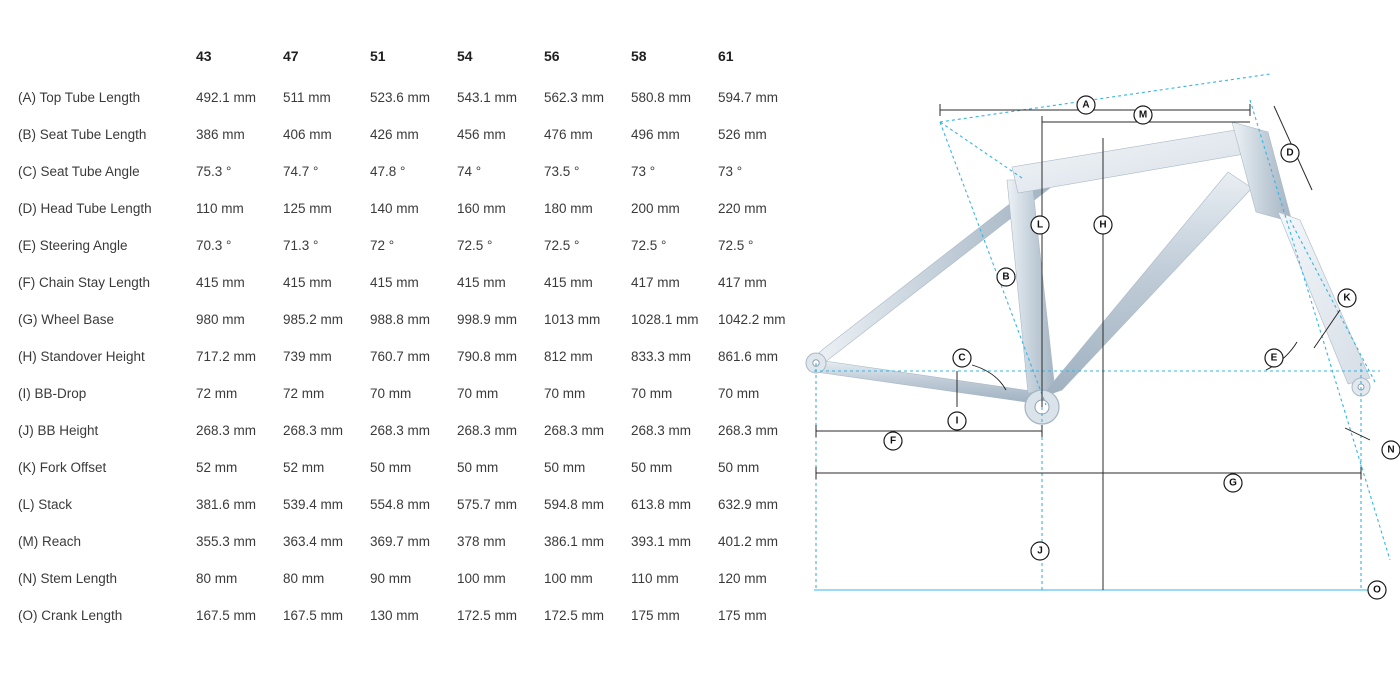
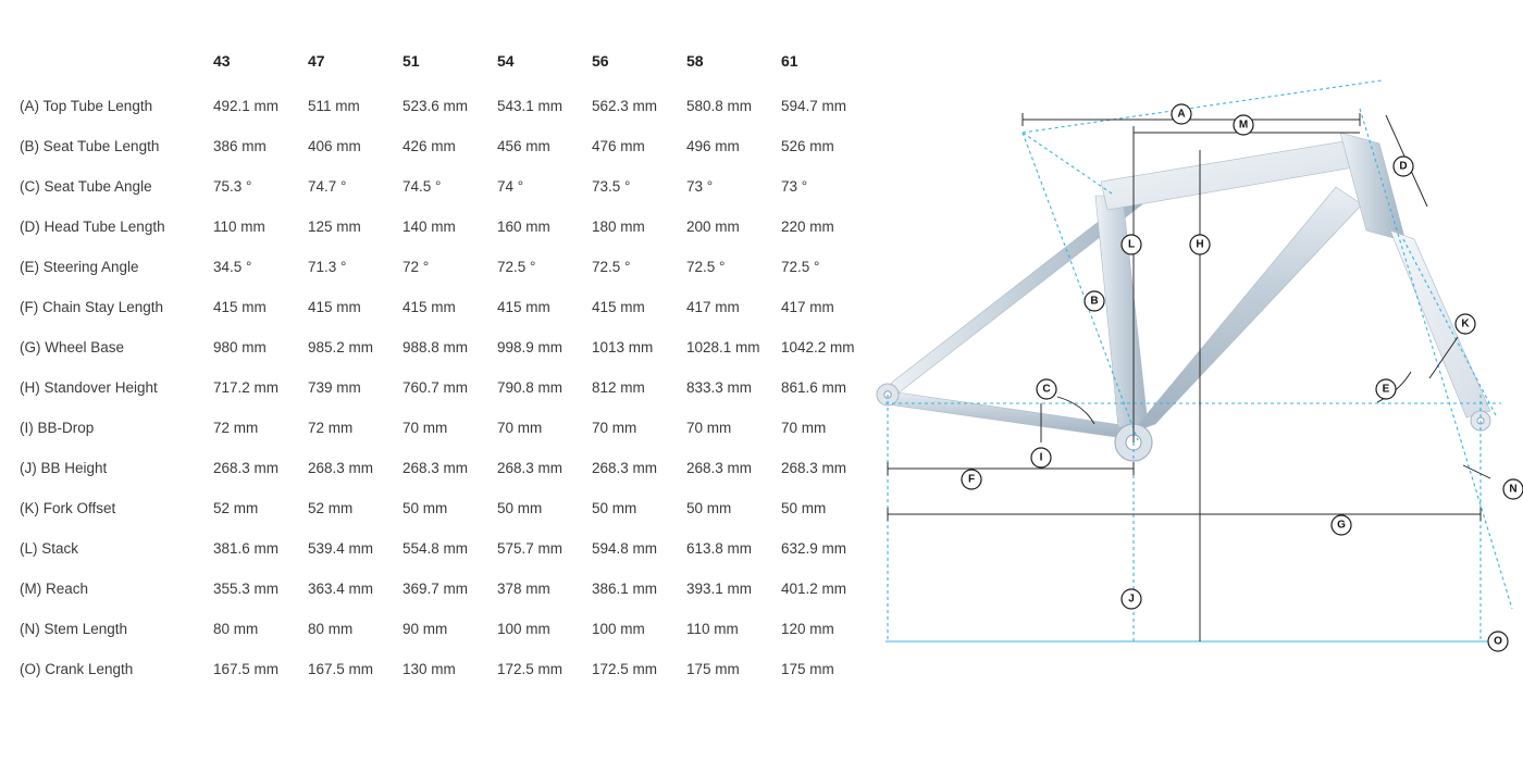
  	43	47	51	54	56	58	61
  (A) Top Tube Length	492.1 mm	511 mm	523.6 mm	543.1 mm	562.3 mm	580.8 mm	594.7 mm
  (B) Seat Tube Length	386 mm	406 mm	426 mm	456 mm	476 mm	496 mm	526 mm
- (C) Seat Tube Angle	75.3 °	74.7 °	47.8 °	74 °	73.5 °	73 °	73 °
+ (C) Seat Tube Angle	75.3 °	74.7 °	74.5 °	74 °	73.5 °	73 °	73 °
  (D) Head Tube Length	110 mm	125 mm	140 mm	160 mm	180 mm	200 mm	220 mm
- (E) Steering Angle	70.3 °	71.3 °	72 °	72.5 °	72.5 °	72.5 °	72.5 °
+ (E) Steering Angle	34.5 °	71.3 °	72 °	72.5 °	72.5 °	72.5 °	72.5 °
  (F) Chain Stay Length	415 mm	415 mm	415 mm	415 mm	415 mm	417 mm	417 mm
  (G) Wheel Base	980 mm	985.2 mm	988.8 mm	998.9 mm	1013 mm	1028.1 mm	1042.2 mm
  (H) Standover Height	717.2 mm	739 mm	760.7 mm	790.8 mm	812 mm	833.3 mm	861.6 mm
  (I) BB-Drop	72 mm	72 mm	70 mm	70 mm	70 mm	70 mm	70 mm
  (J) BB Height	268.3 mm	268.3 mm	268.3 mm	268.3 mm	268.3 mm	268.3 mm	268.3 mm
  (K) Fork Offset	52 mm	52 mm	50 mm	50 mm	50 mm	50 mm	50 mm
  (L) Stack	381.6 mm	539.4 mm	554.8 mm	575.7 mm	594.8 mm	613.8 mm	632.9 mm
  (M) Reach	355.3 mm	363.4 mm	369.7 mm	378 mm	386.1 mm	393.1 mm	401.2 mm
  (N) Stem Length	80 mm	80 mm	90 mm	100 mm	100 mm	110 mm	120 mm
  (O) Crank Length	167.5 mm	167.5 mm	130 mm	172.5 mm	172.5 mm	175 mm	175 mm
  A
  M
  D
  L
  H
  B
  K
  E
  C
  I
  F
  G
  N
  J
  O
